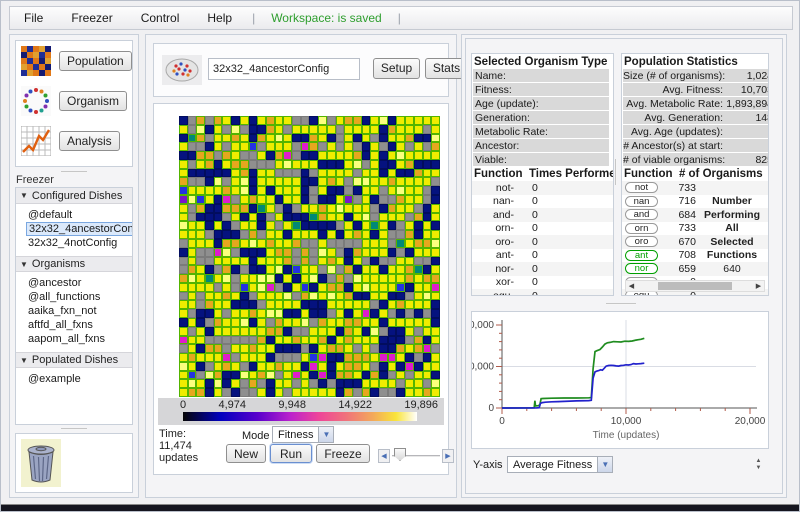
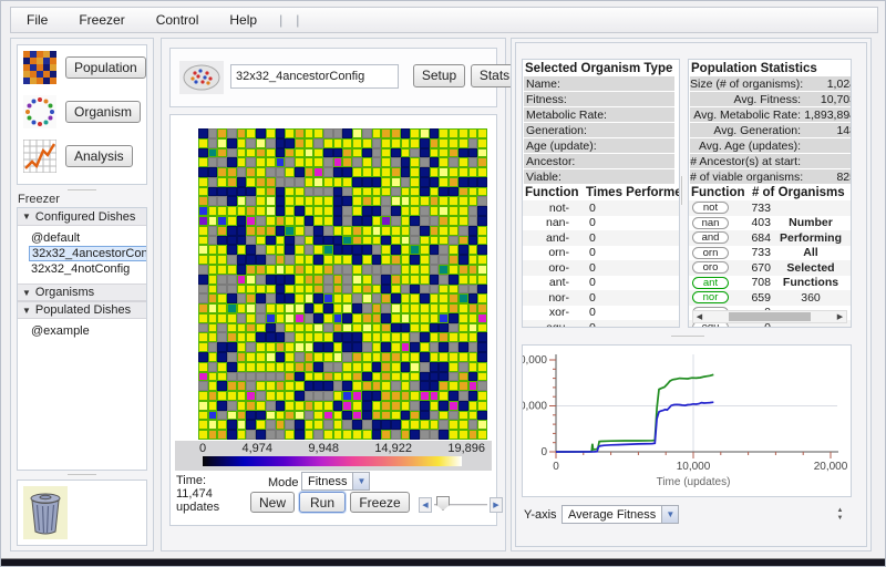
  File
  Freezer
  Control
  Help
  |
- Workspace: is saved
  |
  Population
  Organism
  Analysis
  Freezer
  ▼
  Configured Dishes
  @default
  32x32_4ancestorCon
  32x32_4notConfig
  ▼
  Organisms
- @ancestor
- @all_functions
- aaika_fxn_not
- aftfd_all_fxns
- aapom_all_fxns
  ▼
  Populated Dishes
  @example
  32x32_4ancestorConfig
  Setup
  Stats
  0
  4,974
  9,948
  14,922
  19,896
  Time:
  11,474
  updates
  Mode
  Fitness
  ▼
  New
  Run
  Freeze
  Selected Organism Type
  Name:
  Fitness:
- Age (update):
+ Metabolic Rate:
  Generation:
- Metabolic Rate:
+ Age (update):
  Ancestor:
  Viable:
  Function Times Performe
  not-
  0
  nan-
  0
  and-
  0
  orn-
  0
  oro-
  0
  ant-
  0
  nor-
  0
  xor-
  0
  Population Statistics
  Size (# of organisms)
  1,02
  Avg. Fitness:
  10,70
  Avg. Metabolic Rate:
  1,893,89
  Avg. Generation:
  Avg. Age (updates):
  # Ancestor(s) at start:
  # of viable organisms
  Function # of Organisms
  not
  733
  nan
- 716
+ 403
  Number
  and
  684
  Performing
  orn
  733
  All
  oro
  670
  Selected
  ant
  708
  Functions
  nor
  659
- 640
+ 360
  0
  0,000
  0,000
  0
  10,000
  20,000
  Time (updates)
  Y-axis
  Average Fitness
  ▼
